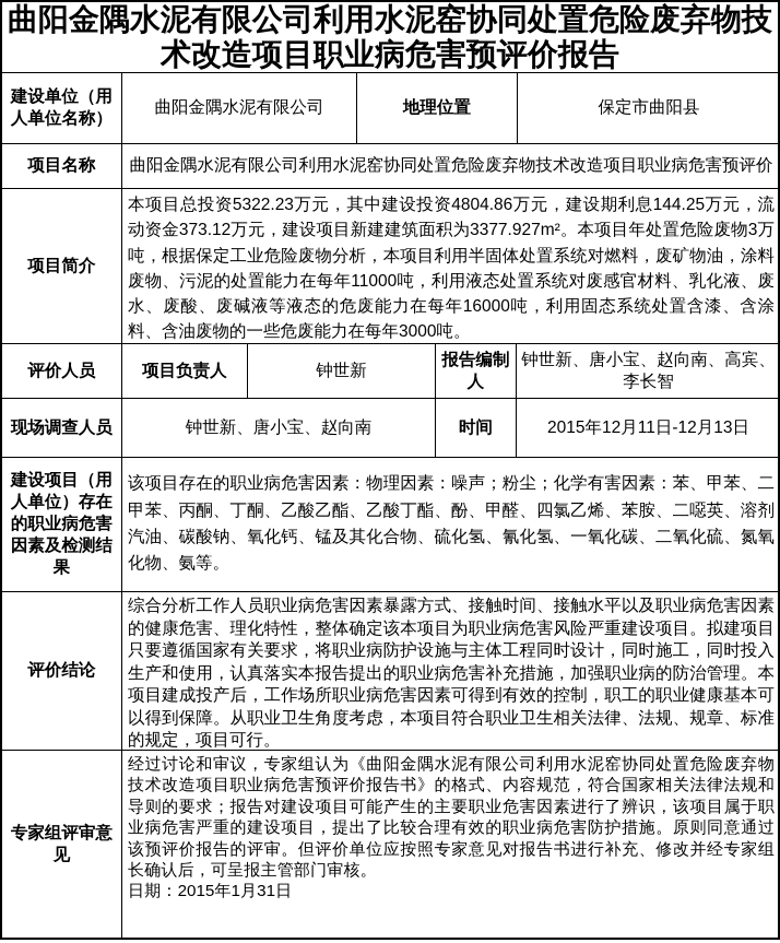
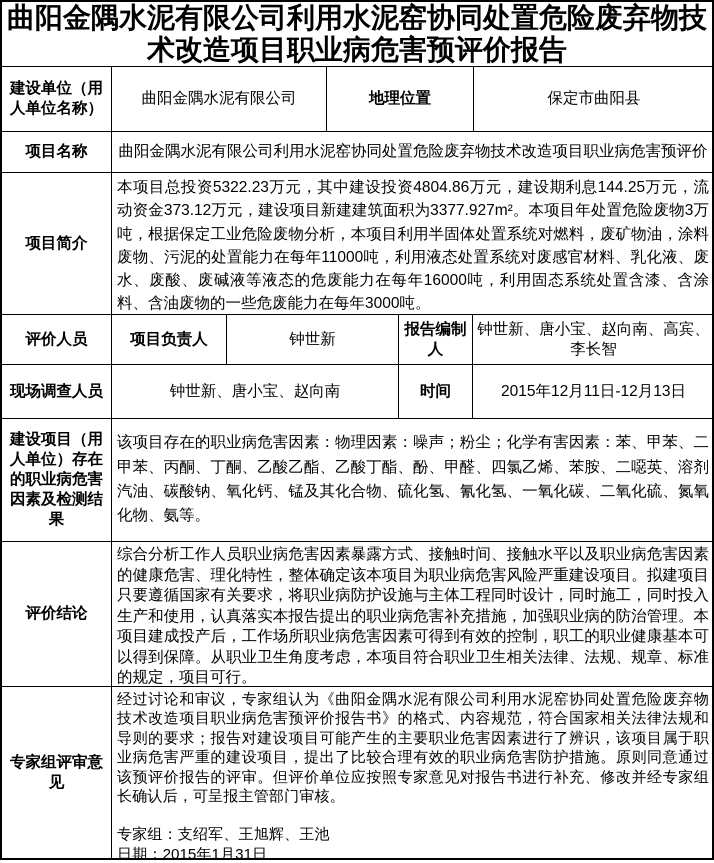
  曲阳金隅水泥有限公司利用水泥窑协同处置危险废弃物技术改造项目职业病危害预评价报告
  建设单位（用人单位名称）
  曲阳金隅水泥有限公司
  地理位置
  保定市曲阳县
  项目名称
  曲阳金隅水泥有限公司利用水泥窑协同处置危险废弃物技术改造项目职业病危害预评价
  项目简介
  本项目总投资5322.23万元，其中建设投资4804.86万元，建设期利息144.25万元，流动资金373.12万元，建设项目新建建筑面积为3377.927m²。本项目年处置危险废物3万吨，根据保定工业危险废物分析，本项目利用半固体处置系统对燃料，废矿物油，涂料废物、污泥的处置能力在每年11000吨，利用液态处置系统对废感官材料、乳化液、废水、废酸、废碱液等液态的危废能力在每年16000吨，利用固态系统处置含漆、含涂料、含油废物的一些危废能力在每年3000吨。
  评价人员
  项目负责人
  钟世新
  报告编制人
  钟世新、唐小宝、赵向南、高宾、李长智
  现场调查人员
  钟世新、唐小宝、赵向南
  时间
  2015年12月11日-12月13日
  建设项目（用人单位）存在的职业病危害因素及检测结果
  该项目存在的职业病危害因素：物理因素：噪声；粉尘；化学有害因素：苯、甲苯、二甲苯、丙酮、丁酮、乙酸乙酯、乙酸丁酯、酚、甲醛、四氯乙烯、苯胺、二噁英、溶剂汽油、碳酸钠、氧化钙、锰及其化合物、硫化氢、氰化氢、一氧化碳、二氧化硫、氮氧化物、氨等。
  评价结论
  综合分析工作人员职业病危害因素暴露方式、接触时间、接触水平以及职业病危害因素的健康危害、理化特性，整体确定该本项目为职业病危害风险严重建设项目。拟建项目只要遵循国家有关要求，将职业病防护设施与主体工程同时设计，同时施工，同时投入生产和使用，认真落实本报告提出的职业病危害补充措施，加强职业病的防治管理。本项目建成投产后，工作场所职业病危害因素可得到有效的控制，职工的职业健康基本可以得到保障。从职业卫生角度考虑，本项目符合职业卫生相关法律、法规、规章、标准的规定，项目可行。
  专家组评审意见
  经过讨论和审议，专家组认为《曲阳金隅水泥有限公司利用水泥窑协同处置危险废弃物技术改造项目职业病危害预评价报告书》的格式、内容规范，符合国家相关法律法规和导则的要求；报告对建设项目可能产生的主要职业危害因素进行了辨识，该项目属于职业病危害严重的建设项目，提出了比较合理有效的职业病危害防护措施。原则同意通过该预评价报告的评审。但评价单位应按照专家意见对报告书进行补充、修改并经专家组长确认后，可呈报主管部门审核。
+ 专家组：支绍军、王旭辉、王池
  日期：2015年1月31日
